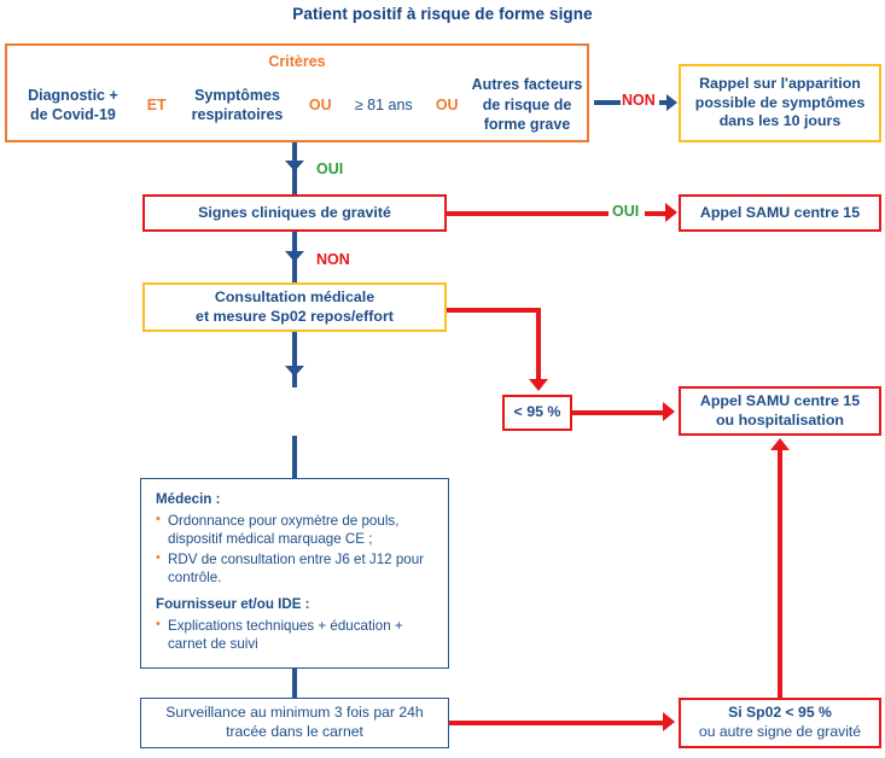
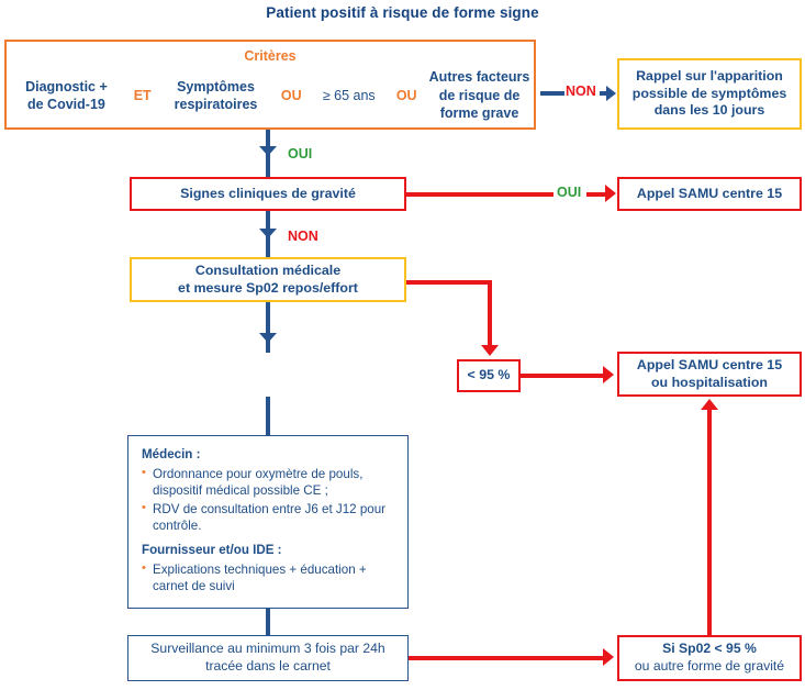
  Patient positif à risque de forme signe
  Critères
  Diagnostic +
  de Covid-19
  ET
  Symptômes
  respiratoires
  OU
- ≥ 81 ans
+ ≥ 65 ans
  OU
  Autres facteurs
  de risque de
  forme grave
  NON
  Rappel sur l'apparition
  possible de symptômes
  dans les 10 jours
  OUI
  Signes cliniques de gravité
  OUI
  Appel SAMU centre 15
  NON
  Consultation médicale
  et mesure Sp02 repos/effort
  < 95 %
  Appel SAMU centre 15
  ou hospitalisation
  Médecin :
- Ordonnance pour oxymètre de pouls, dispositif médical marquage CE ;
+ Ordonnance pour oxymètre de pouls, dispositif médical possible CE ;
  RDV de consultation entre J6 et J12 pour contrôle.
  Fournisseur et/ou IDE :
  Explications techniques + éducation + carnet de suivi
  Surveillance au minimum 3 fois par 24h
  tracée dans le carnet
  Si Sp02 < 95 %
- ou autre signe de gravité
+ ou autre forme de gravité
